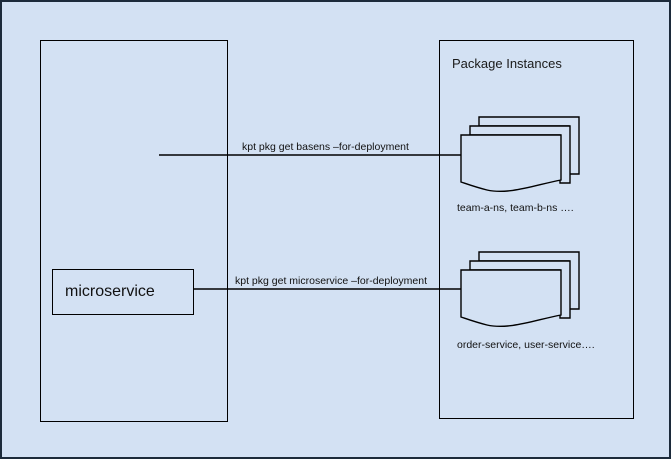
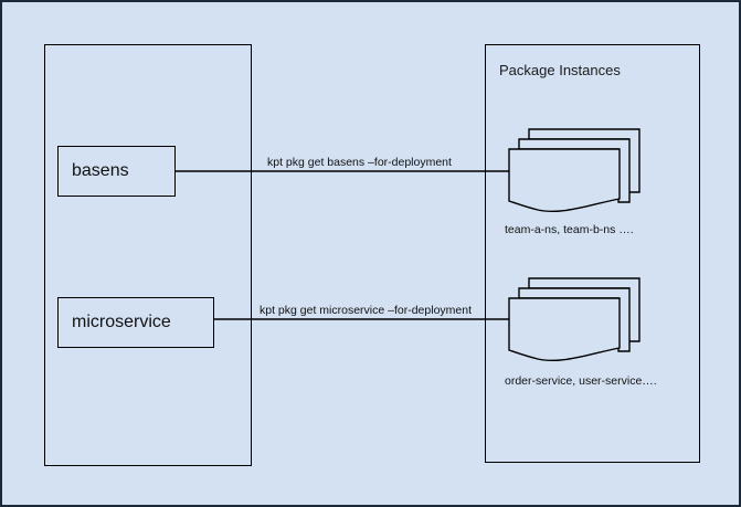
  Package Instances
+ basens
  microservice
  kpt pkg get basens –for-deployment
  kpt pkg get microservice –for-deployment
  team-a-ns, team-b-ns ….
  order-service, user-service….
